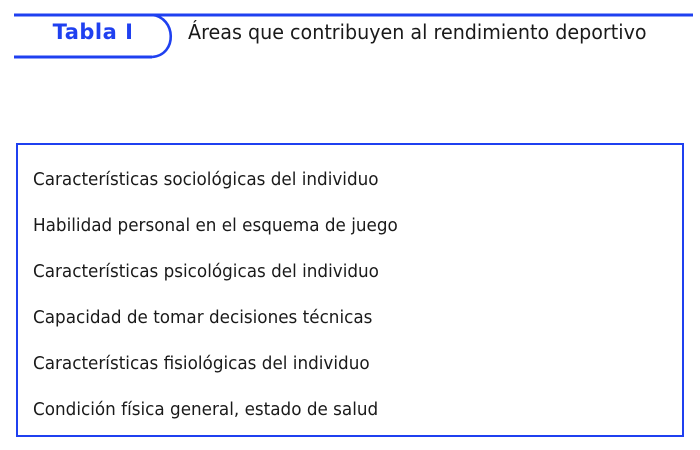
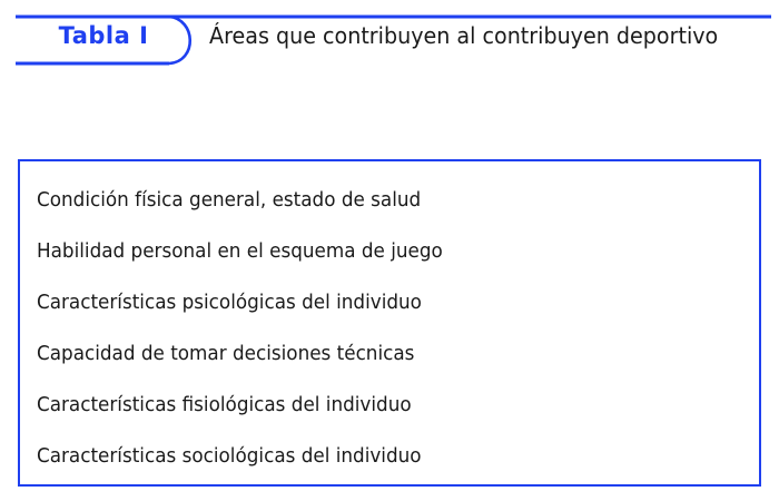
  Tabla I
- Áreas que contribuyen al rendimiento deportivo
+ Áreas que contribuyen al contribuyen deportivo
- Características sociológicas del individuo
+ Condición física general, estado de salud
  Habilidad personal en el esquema de juego
  Características psicológicas del individuo
  Capacidad de tomar decisiones técnicas
  Características fisiológicas del individuo
- Condición física general, estado de salud
+ Características sociológicas del individuo
